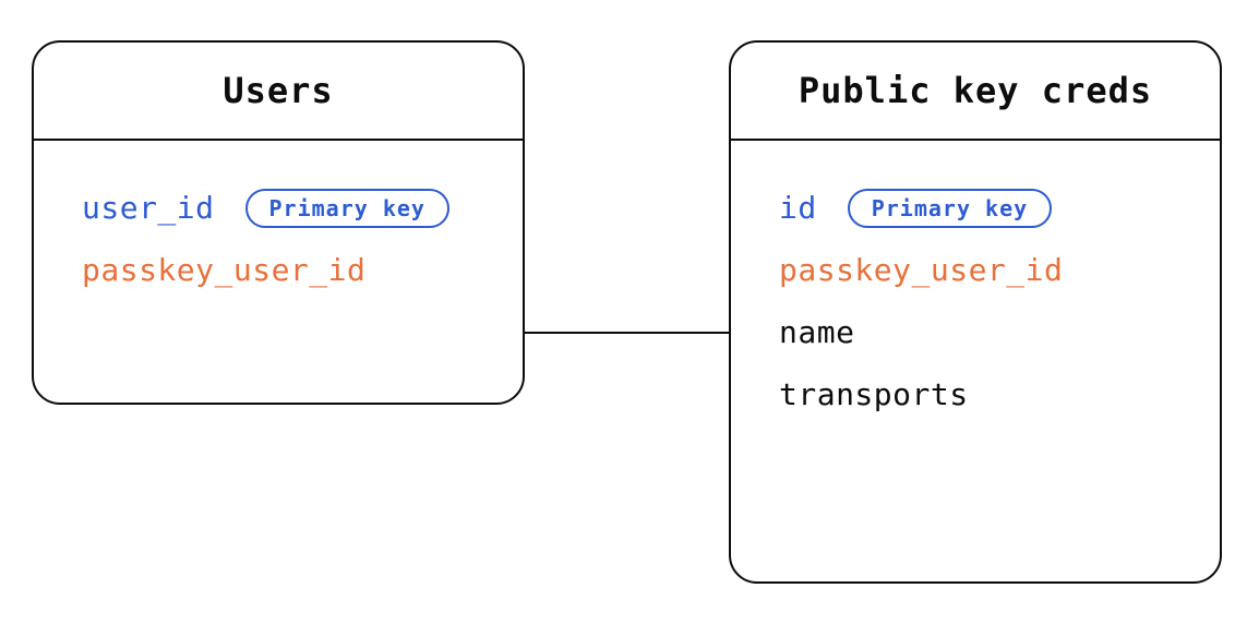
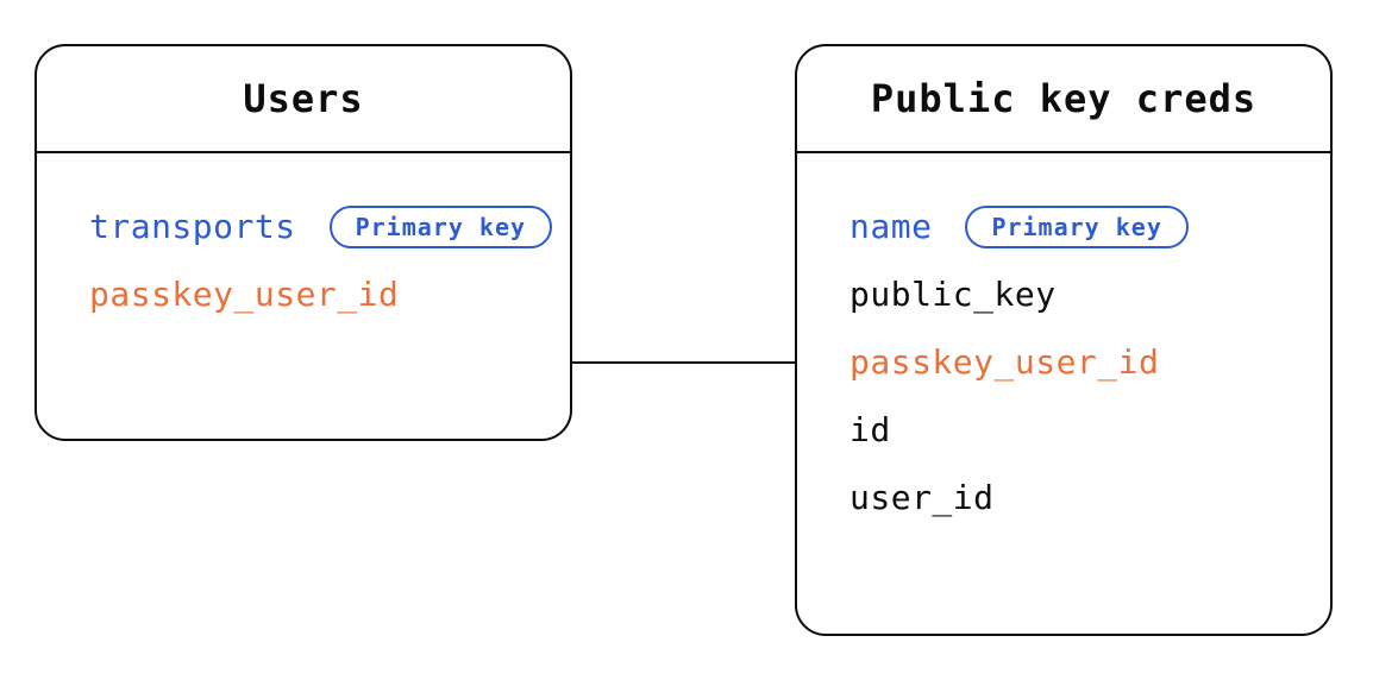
  Users
- user_id
+ transports
  Primary key
  passkey_user_id
  Public key creds
- id
+ name
  Primary key
+ public_key
  passkey_user_id
- name
+ id
- transports
+ user_id
